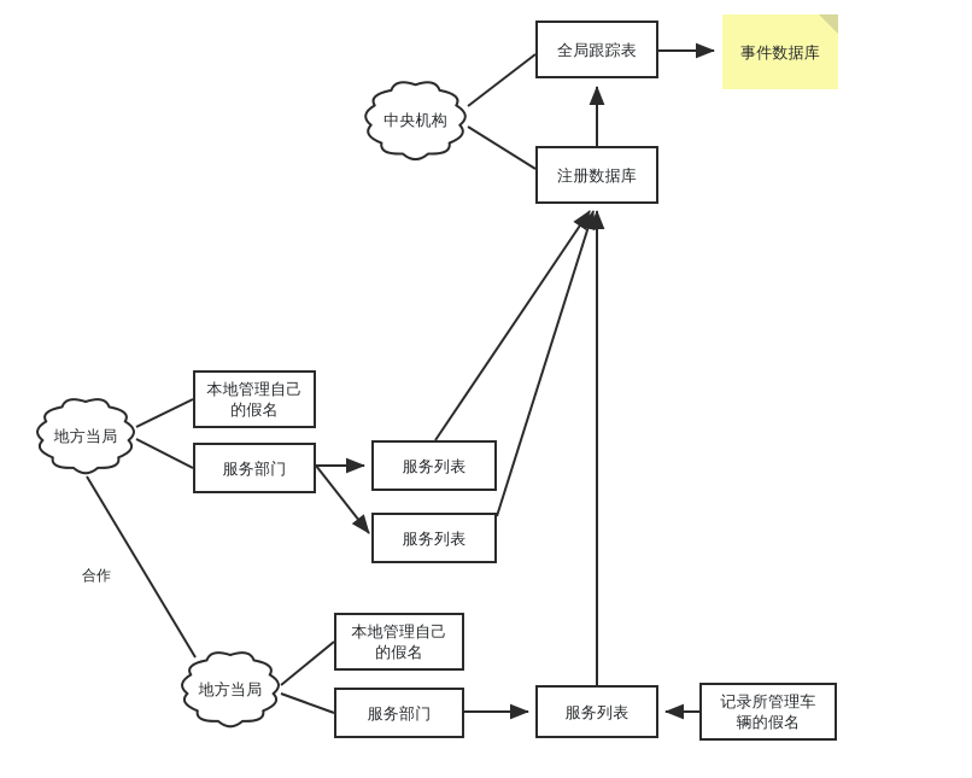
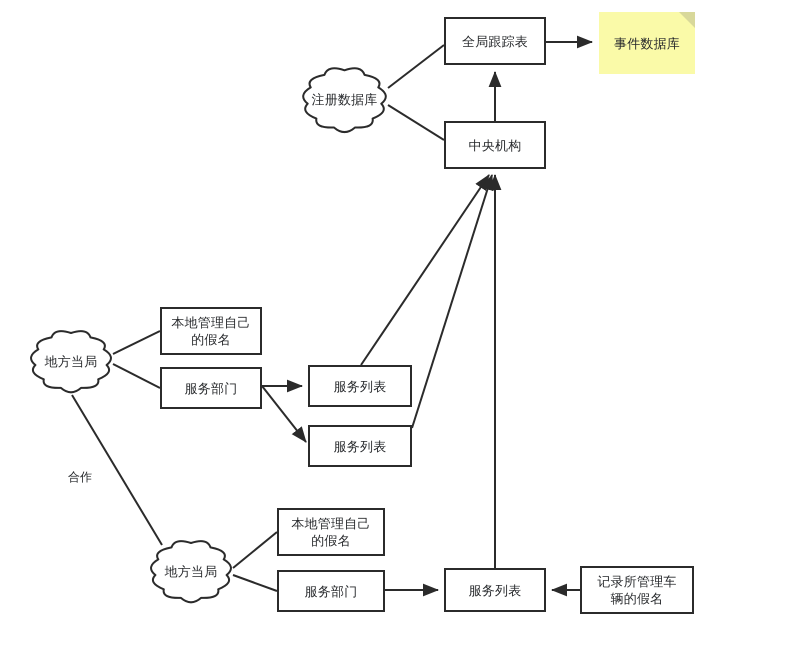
- 中央机构
+ 注册数据库
  全局跟踪表
- 注册数据库
+ 中央机构
  事件数据库
  地方当局
  本地管理自己
  的假名
  服务部门
  服务列表
  服务列表
  地方当局
  本地管理自己
  的假名
  服务部门
  服务列表
  记录所管理车
  辆的假名
  合作
